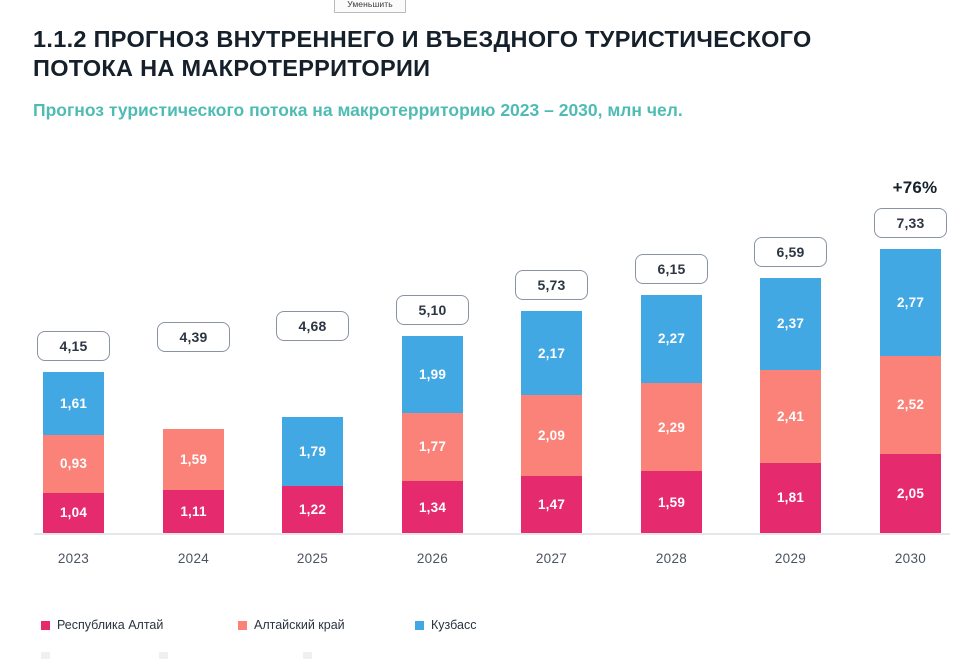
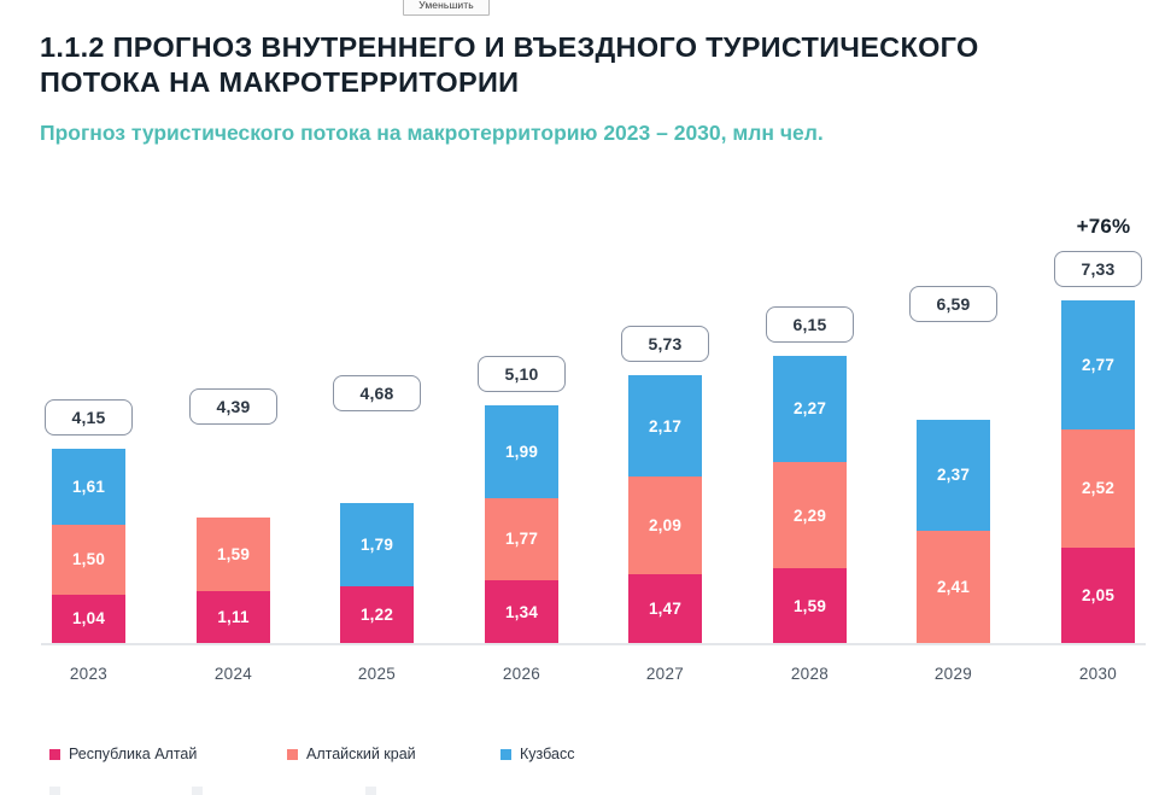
  Уменьшить
  1.1.2 ПРОГНОЗ ВНУТРЕННЕГО И ВЪЕЗДНОГО ТУРИСТИЧЕСКОГО ПОТОКА НА МАКРОТЕРРИТОРИИ
  Прогноз туристического потока на макротерриторию 2023 – 2030, млн чел.
  +76%
  1,61
- 0,93
+ 1,50
  1,04
  4,15
  2023
  1,59
  1,11
  4,39
  2024
  1,79
  1,22
  4,68
  2025
  1,99
  1,77
  1,34
  5,10
  2026
  2,17
  2,09
  1,47
  5,73
  2027
  2,27
  2,29
  1,59
  6,15
  2028
  2,37
  2,41
- 1,81
  6,59
  2029
  2,77
  2,52
  2,05
  7,33
  2030
  Республика Алтай
  Алтайский край
  Кузбасс
